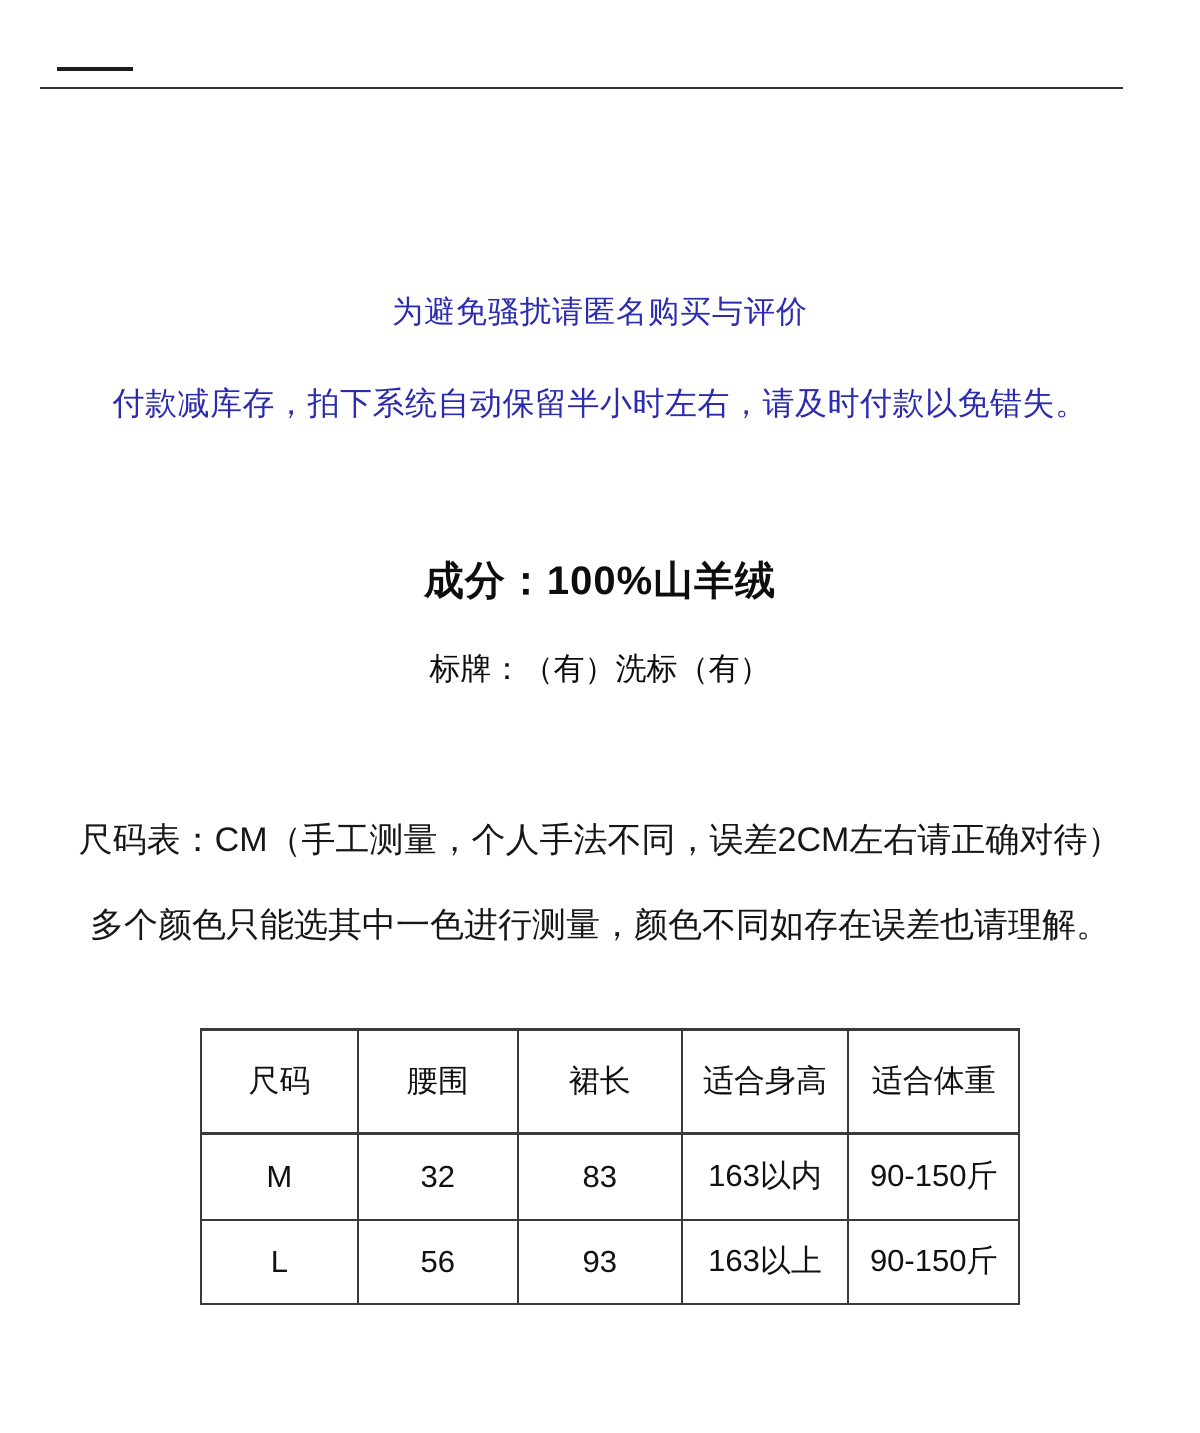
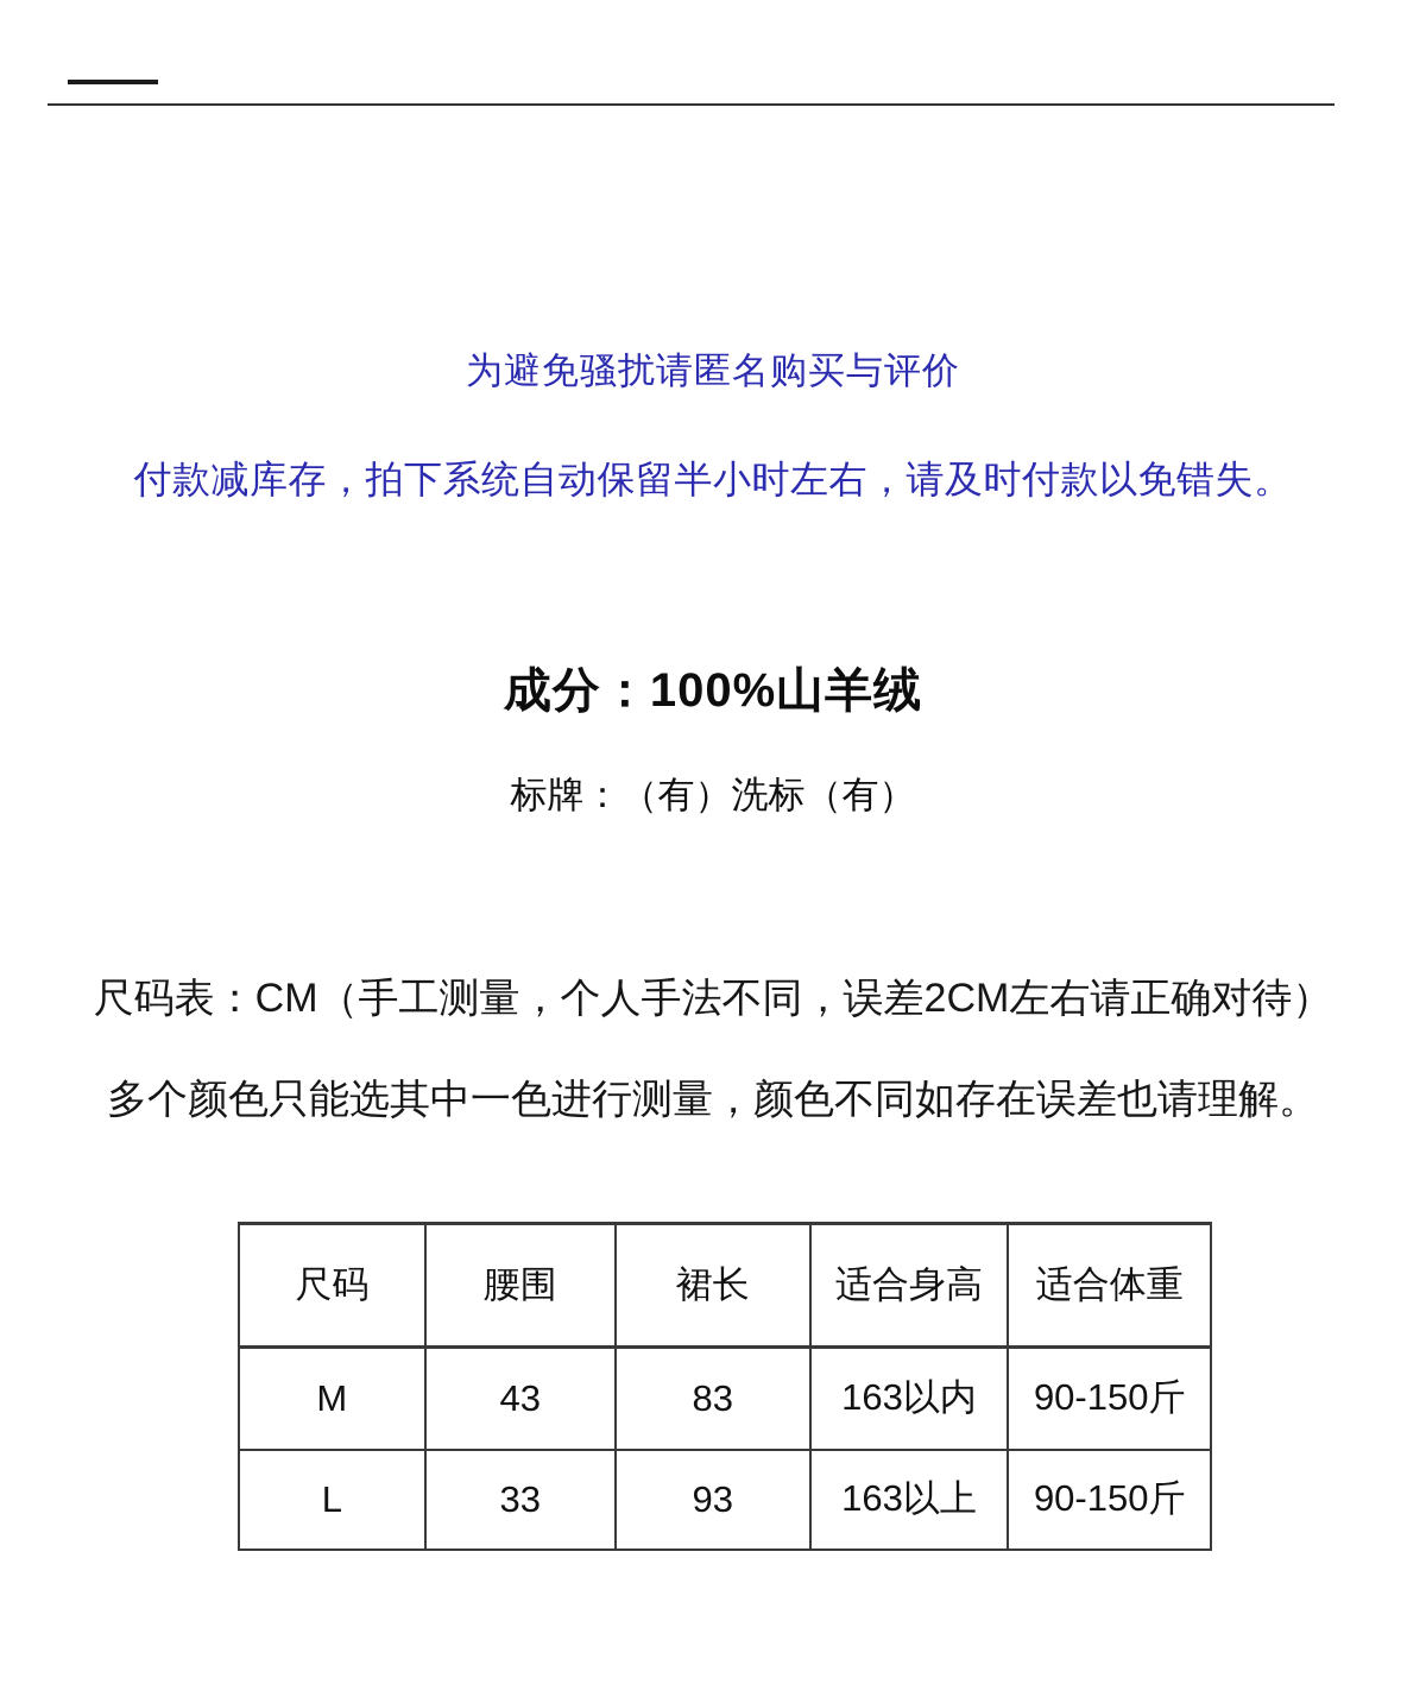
  为避免骚扰请匿名购买与评价
  付款减库存，拍下系统自动保留半小时左右，请及时付款以免错失。
  成分：100%山羊绒
  标牌：（有）洗标（有）
  尺码表：CM（手工测量，个人手法不同，误差2CM左右请正确对待）
  多个颜色只能选其中一色进行测量，颜色不同如存在误差也请理解。
  尺码	腰围	裙长	适合身高	适合体重
- M	32	83	163以内	90-150斤
+ M	43	83	163以内	90-150斤
- L	56	93	163以上	90-150斤
+ L	33	93	163以上	90-150斤
